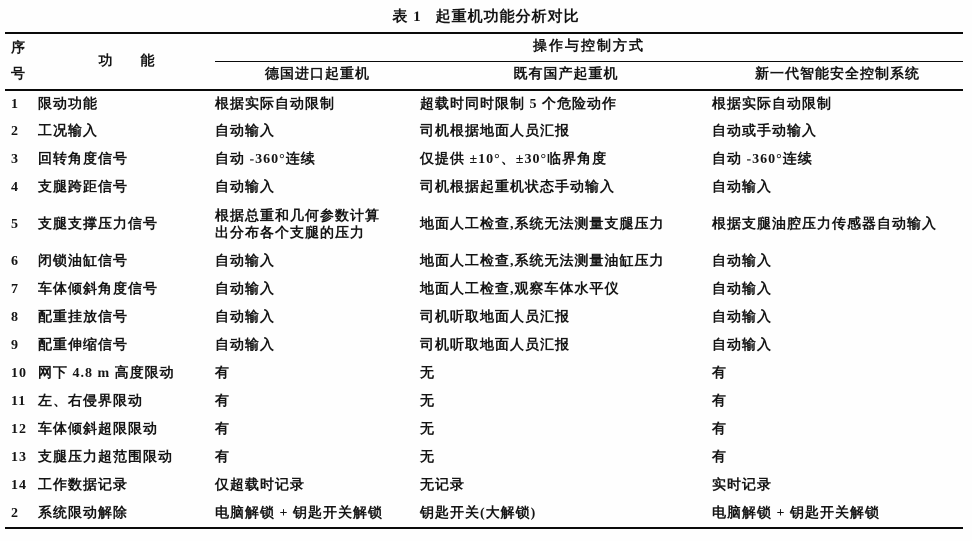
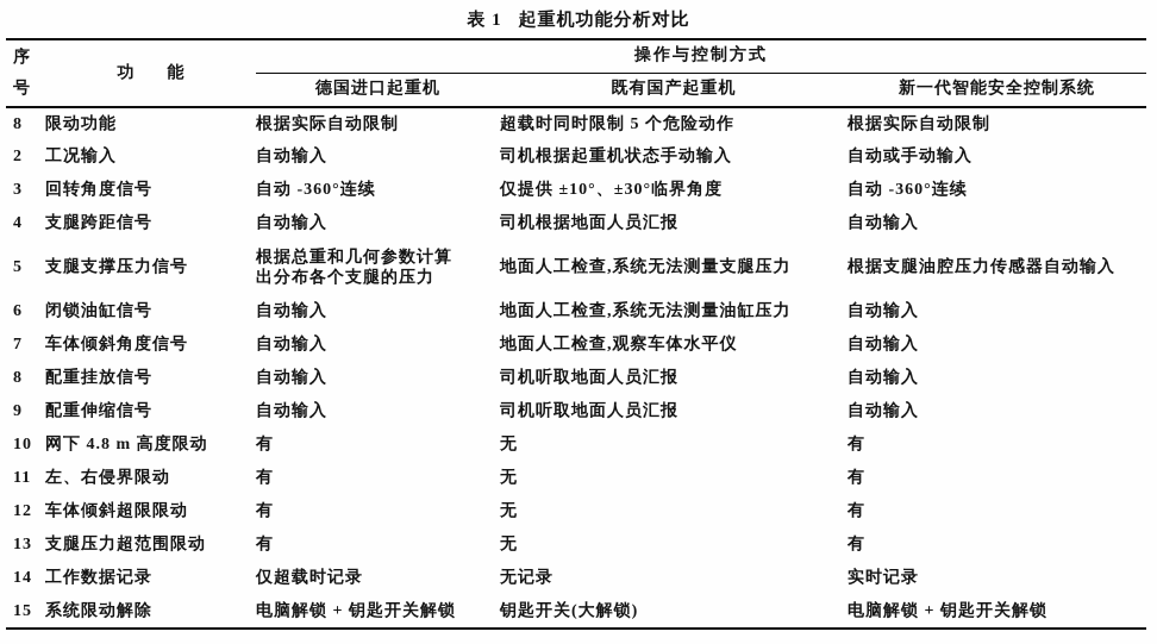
  表 1 起重机功能分析对比
  序 号	功 能	操作与控制方式
  德国进口起重机	既有国产起重机	新一代智能安全控制系统
- 1	限动功能	根据实际自动限制	超载时同时限制 5 个危险动作	根据实际自动限制
+ 8	限动功能	根据实际自动限制	超载时同时限制 5 个危险动作	根据实际自动限制
- 2	工况输入	自动输入	司机根据地面人员汇报	自动或手动输入
+ 2	工况输入	自动输入	司机根据起重机状态手动输入	自动或手动输入
  3	回转角度信号	自动 -360°连续	仅提供 ±10°、±30°临界角度	自动 -360°连续
- 4	支腿跨距信号	自动输入	司机根据起重机状态手动输入	自动输入
+ 4	支腿跨距信号	自动输入	司机根据地面人员汇报	自动输入
  5	支腿支撑压力信号	根据总重和几何参数计算出分布各个支腿的压力	地面人工检查,系统无法测量支腿压力	根据支腿油腔压力传感器自动输入
  6	闭锁油缸信号	自动输入	地面人工检查,系统无法测量油缸压力	自动输入
  7	车体倾斜角度信号	自动输入	地面人工检查,观察车体水平仪	自动输入
  8	配重挂放信号	自动输入	司机听取地面人员汇报	自动输入
  9	配重伸缩信号	自动输入	司机听取地面人员汇报	自动输入
  10	网下 4.8 m 高度限动	有	无	有
  11	左、右侵界限动	有	无	有
  12	车体倾斜超限限动	有	无	有
  13	支腿压力超范围限动	有	无	有
  14	工作数据记录	仅超载时记录	无记录	实时记录
- 2	系统限动解除	电脑解锁 + 钥匙开关解锁	钥匙开关(大解锁)	电脑解锁 + 钥匙开关解锁
+ 15	系统限动解除	电脑解锁 + 钥匙开关解锁	钥匙开关(大解锁)	电脑解锁 + 钥匙开关解锁
